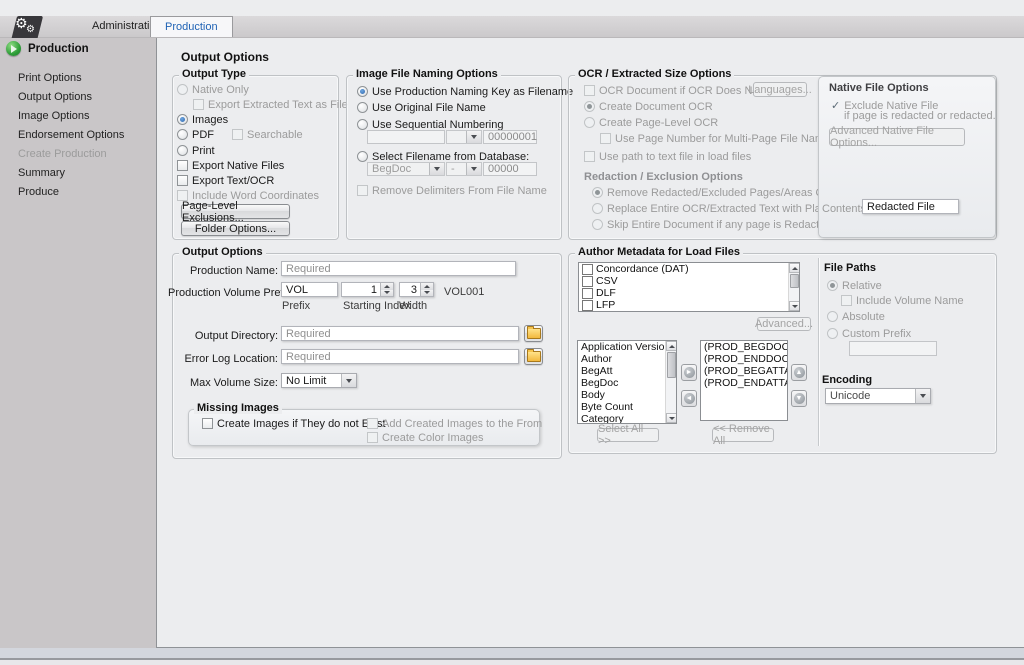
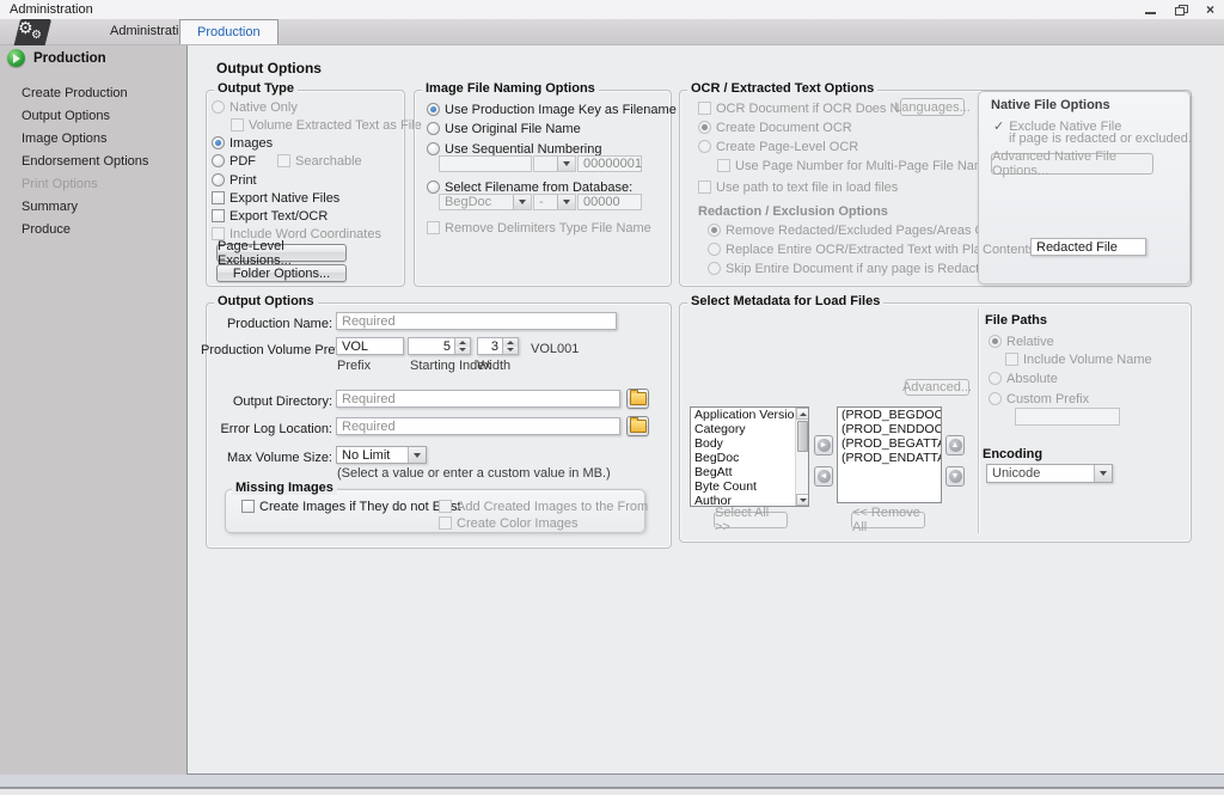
+ Administration
+ ×
  Administrati
  Production
  ⚙
  ⚙
  Production
- Print Options
+ Create Production
  Output Options
  Image Options
  Endorsement Options
- Create Production
+ Print Options
  Summary
  Produce
  Output Options
  Output Type
  Native Only
- Export Extracted Text as File
+ Volume Extracted Text as File
  Images
  PDF
  Searchable
  Print
  Export Native Files
  Export Text/OCR
  Include Word Coordinates
  Page-Level Exclusions...
  Folder Options...
  Image File Naming Options
- Use Production Naming Key as Filename
+ Use Production Image Key as Filename
  Use Original File Name
  Use Sequential Numbering
  00000001
  Select Filename from Database:
  BegDoc
  -
  00000
- Remove Delimiters From File Name
+ Remove Delimiters Type File Name
- OCR / Extracted Size Options
+ OCR / Extracted Text Options
  OCR Document if OCR Does N
  Languages...
  Create Document OCR
  Create Page-Level OCR
  Use Page Number for Multi-Page File Na
  Use path to text file in load files
  Redaction / Exclusion Options
  Remove Redacted/Excluded Pages/Areas
  Replace Entire OCR/Extracted Text with Pl
  Skip Entire Document if any page is Redac
  Native File Options
  ✓
  Exclude Native File
- if page is redacted or redacted.
+ if page is redacted or excluded.
  Advanced Native File Options...
  Content
  Redacted File
  Output Options
  Production Name:
  Required
  Production Volume Pre
  VOL
- 1
+ 5
  3
  VOL001
  Prefix
  Starting Index
  Width
  Output Directory:
  Required
  Error Log Location:
  Required
  Max Volume Size:
  No Limit
+ (Select a value or enter a custom value in MB.)
  Missing Images
  Create Images if They do not Est
  Add Created Images to the From
  Create Color Images
- Author Metadata for Load Files
+ Select Metadata for Load Files
- Concordance (DAT)
- CSV
- DLF
- LFP
  Advanced...
  Application Versio
- Author
+ Category
- BegAtt
+ Body
  BegDoc
- Body
+ BegAtt
  Byte Count
- Category
+ Author
  (PROD_BEGDOC
  (PROD_ENDDOC
  (PROD_BEGATT
  (PROD_ENDATT
  Select All >>
  << Remove All
  File Paths
  Relative
  Include Volume Name
  Absolute
  Custom Prefix
  Encoding
  Unicode
